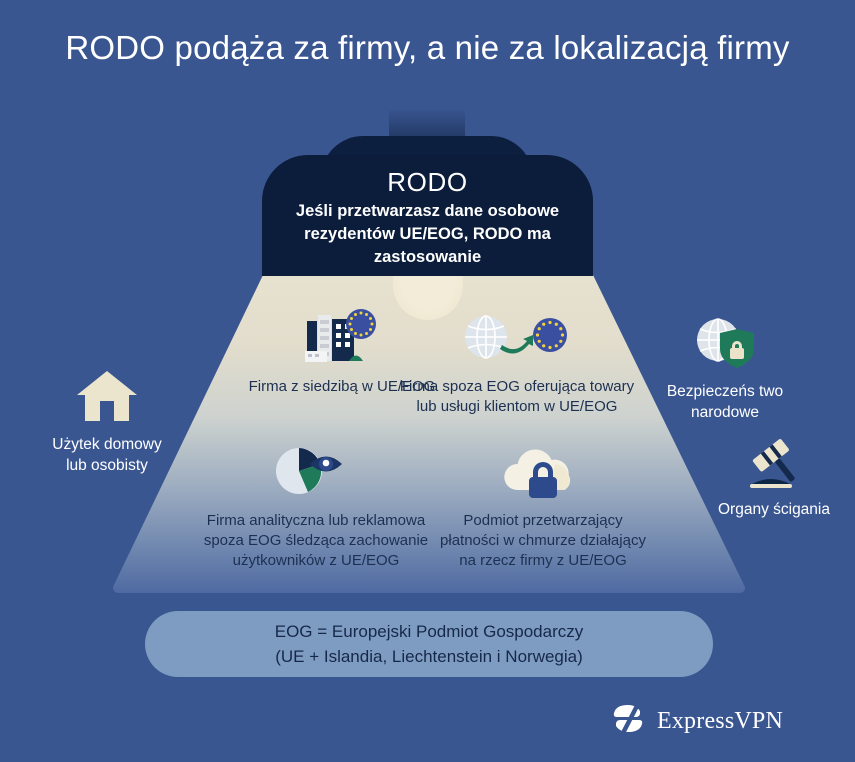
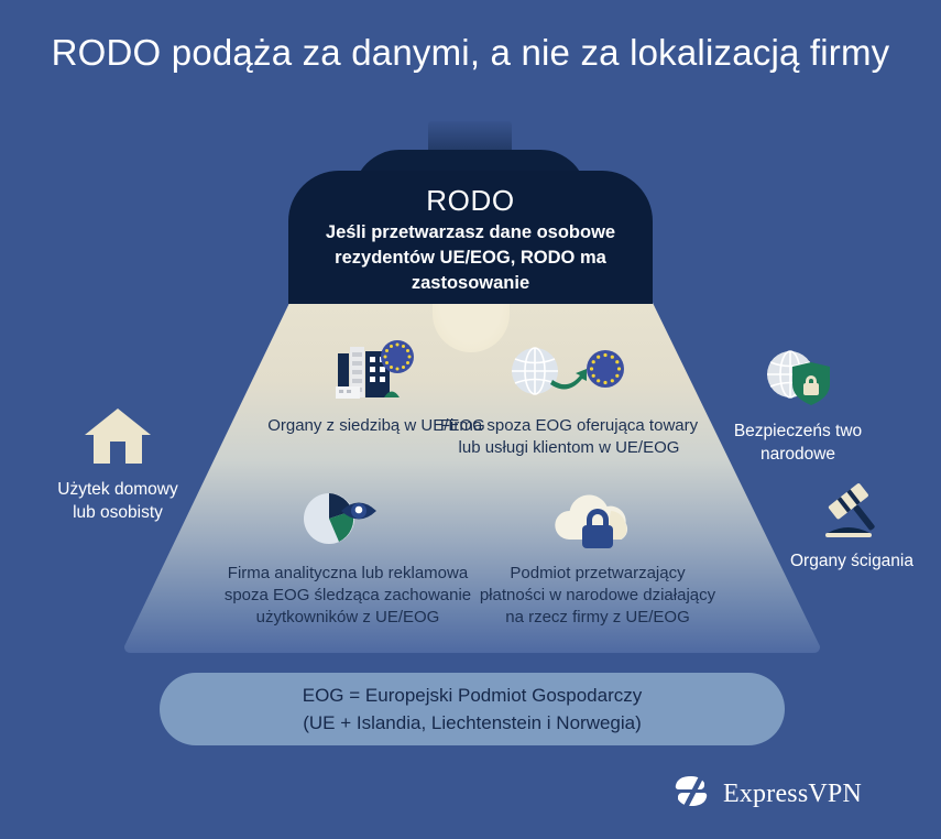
- RODO podąża za firmy, a nie za lokalizacją firmy
+ RODO podąża za danymi, a nie za lokalizacją firmy
  RODO
  Jeśli przetwarzasz dane osobowe rezydentów UE/EOG, RODO ma zastosowanie
- Firma z siedzibą w UE/EOG
+ Organy z siedzibą w UE/EOG
  Firma spoza EOG oferująca towary lub usługi klientom w UE/EOG
  Firma analityczna lub reklamowa spoza EOG śledząca zachowanie użytkowników z UE/EOG
- Podmiot przetwarzający płatności w chmurze działający na rzecz firmy z UE/EOG
+ Podmiot przetwarzający płatności w narodowe działający na rzecz firmy z UE/EOG
  Użytek domowy lub osobisty
  Bezpieczeńs two narodowe
  Organy ścigania
  EOG = Europejski Podmiot Gospodarczy
  (UE + Islandia, Liechtenstein i Norwegia)
  ExpressVPN
